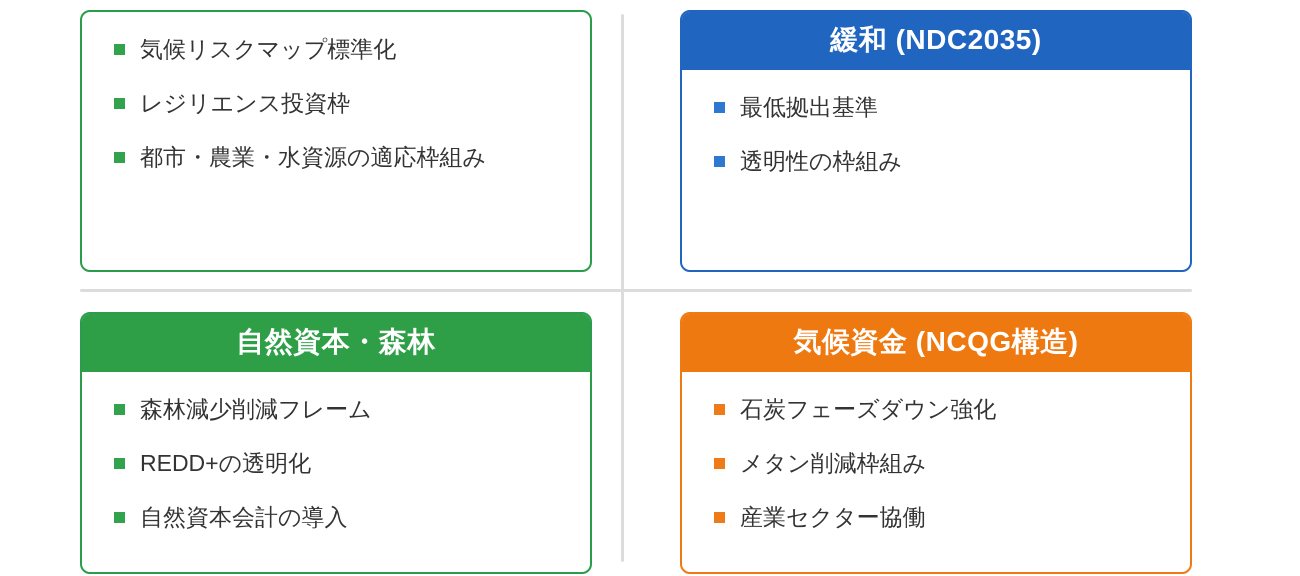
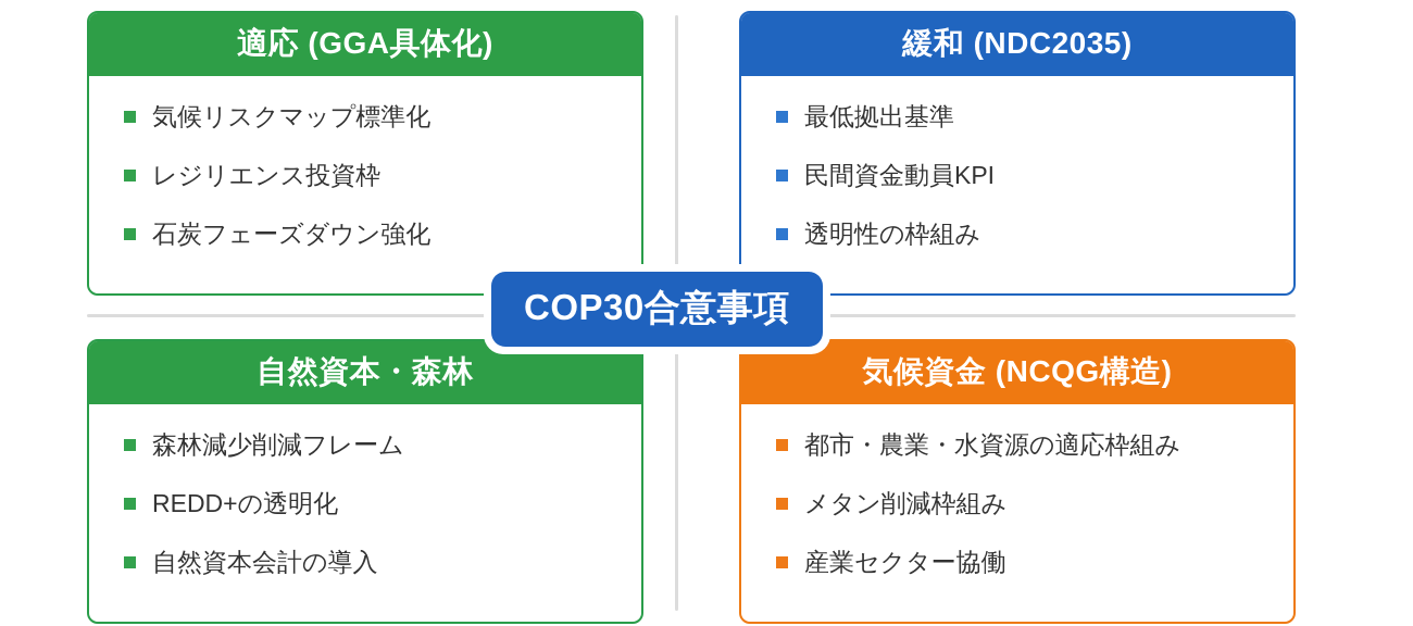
+ 適応 (GGA具体化)
  気候リスクマップ標準化
  レジリエンス投資枠
- 都市・農業・水資源の適応枠組み
+ 石炭フェーズダウン強化
  緩和 (NDC2035)
  最低拠出基準
+ 民間資金動員KPI
  透明性の枠組み
  自然資本・森林
  森林減少削減フレーム
  REDD+の透明化
  自然資本会計の導入
  気候資金 (NCQG構造)
- 石炭フェーズダウン強化
+ 都市・農業・水資源の適応枠組み
  メタン削減枠組み
  産業セクター協働
+ COP30合意事項
